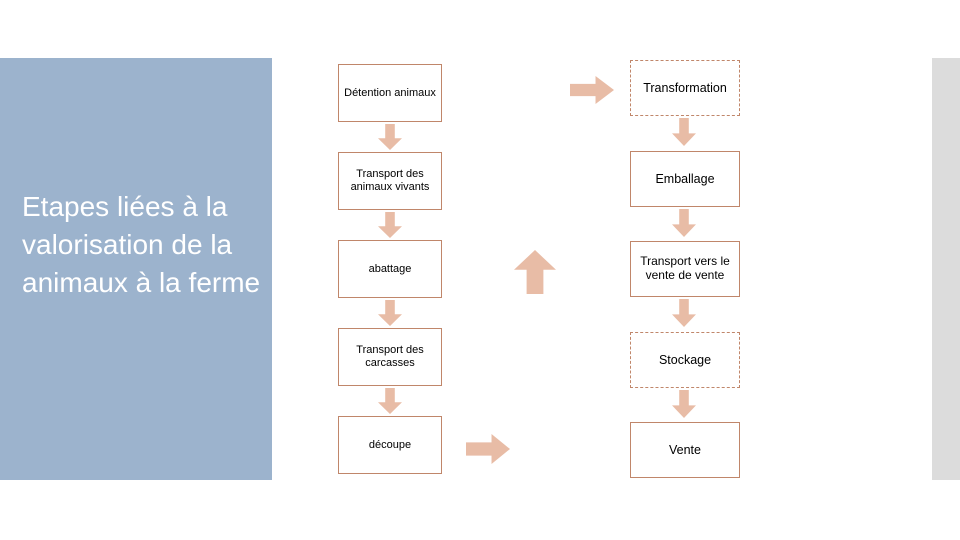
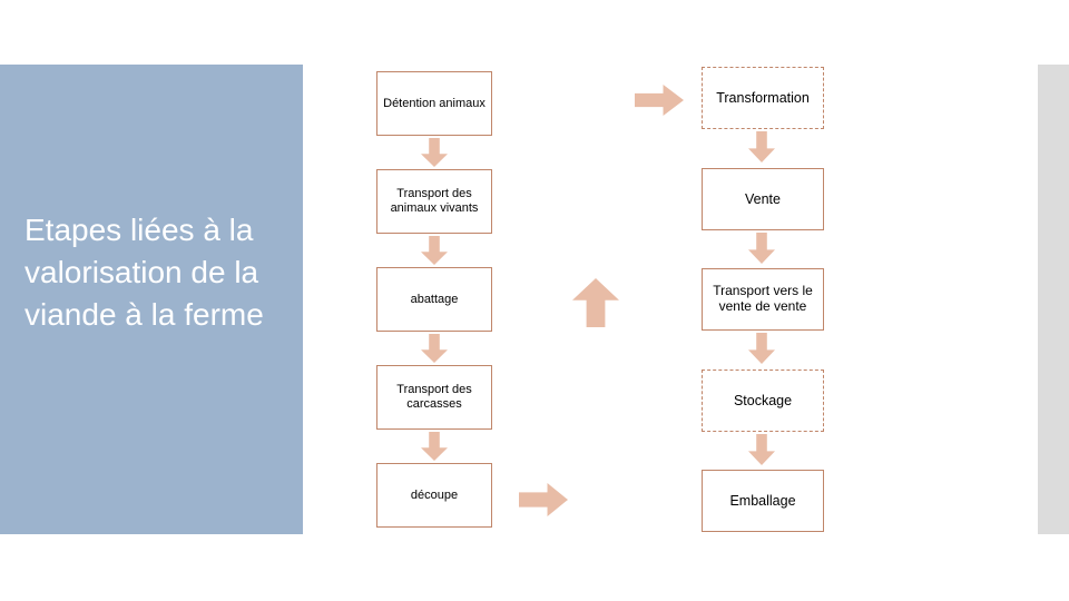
- Etapes liées à la valorisation de la animaux à la ferme
+ Etapes liées à la valorisation de la viande à la ferme
  Détention animaux
  Transport des animaux vivants
  abattage
  Transport des carcasses
  découpe
  Transformation
- Emballage
+ Vente
  Transport vers le vente de vente
  Stockage
- Vente
+ Emballage
